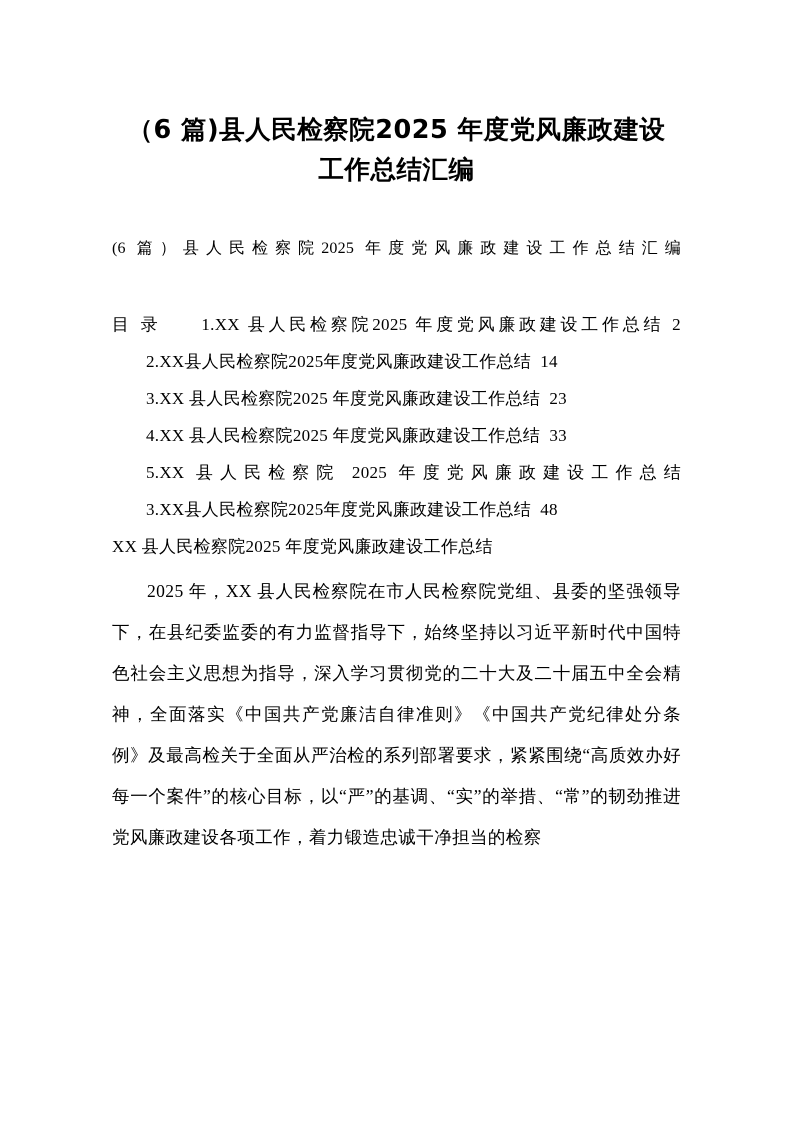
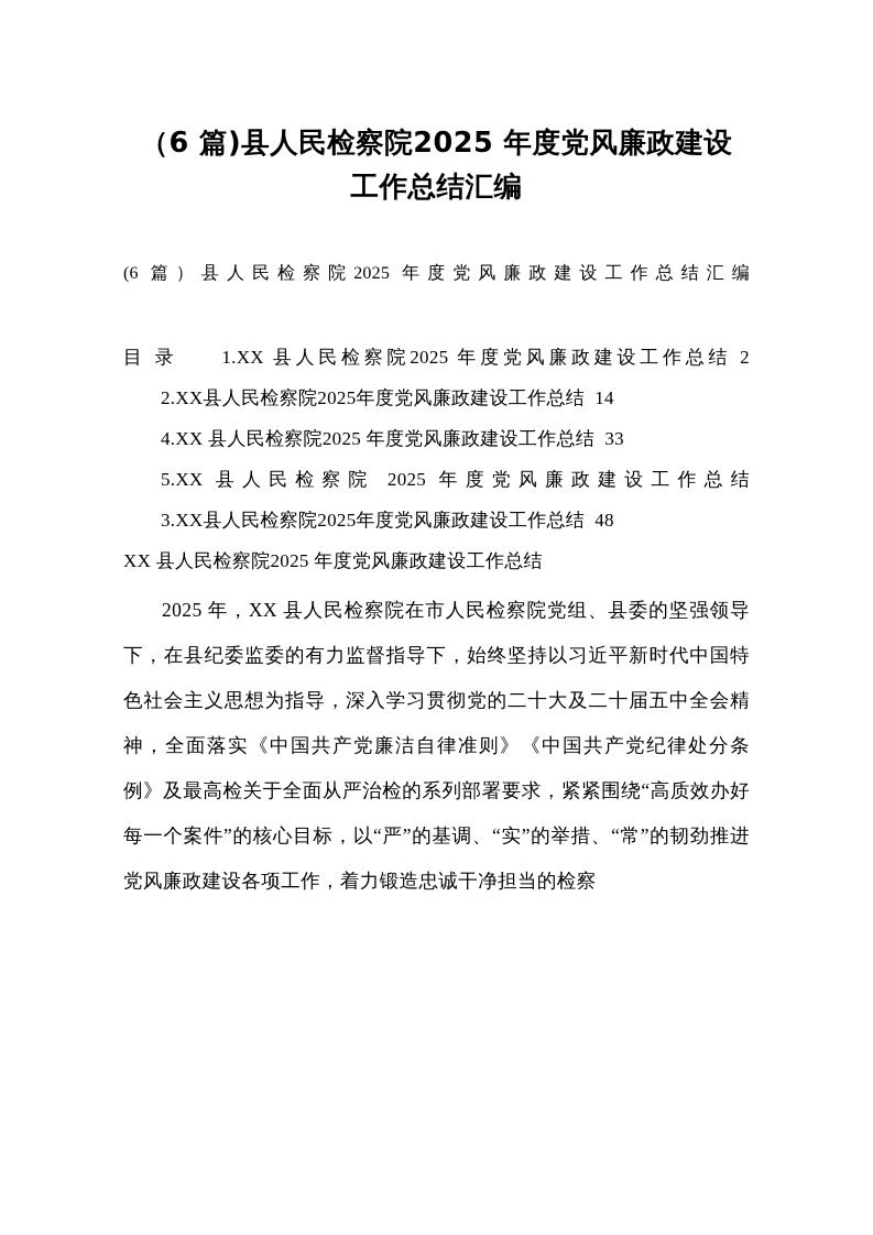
  （6 篇)县人民检察院2025 年度党风廉政建设工作总结汇编
  (6 篇）县人民检察院2025 年度党风廉政建设工作总结汇编
  目 录 1.XX 县人民检察院2025 年度党风廉政建设工作总结 2
  2.XX县人民检察院2025年度党风廉政建设工作总结 14
- 3.XX 县人民检察院2025 年度党风廉政建设工作总结 23
  4.XX 县人民检察院2025 年度党风廉政建设工作总结 33
  5.XX 县人民检察院 2025 年度党风廉政建设工作总结
  3.XX县人民检察院2025年度党风廉政建设工作总结 48
  XX 县人民检察院2025 年度党风廉政建设工作总结
  2025 年，XX 县人民检察院在市人民检察院党组、县委的坚强领导下，在县纪委监委的有力监督指导下，始终坚持以习近平新时代中国特色社会主义思想为指导，深入学习贯彻党的二十大及二十届五中全会精神，全面落实《中国共产党廉洁自律准则》《中国共产党纪律处分条例》及最高检关于全面从严治检的系列部署要求，紧紧围绕“高质效办好每一个案件”的核心目标，以“严”的基调、“实”的举措、“常”的韧劲推进党风廉政建设各项工作，着力锻造忠诚干净担当的检察
